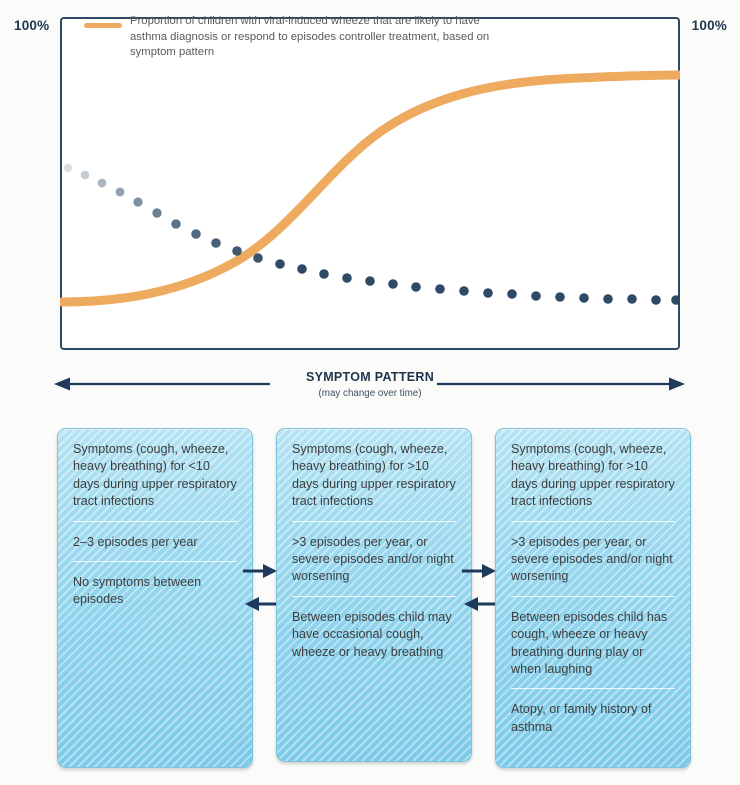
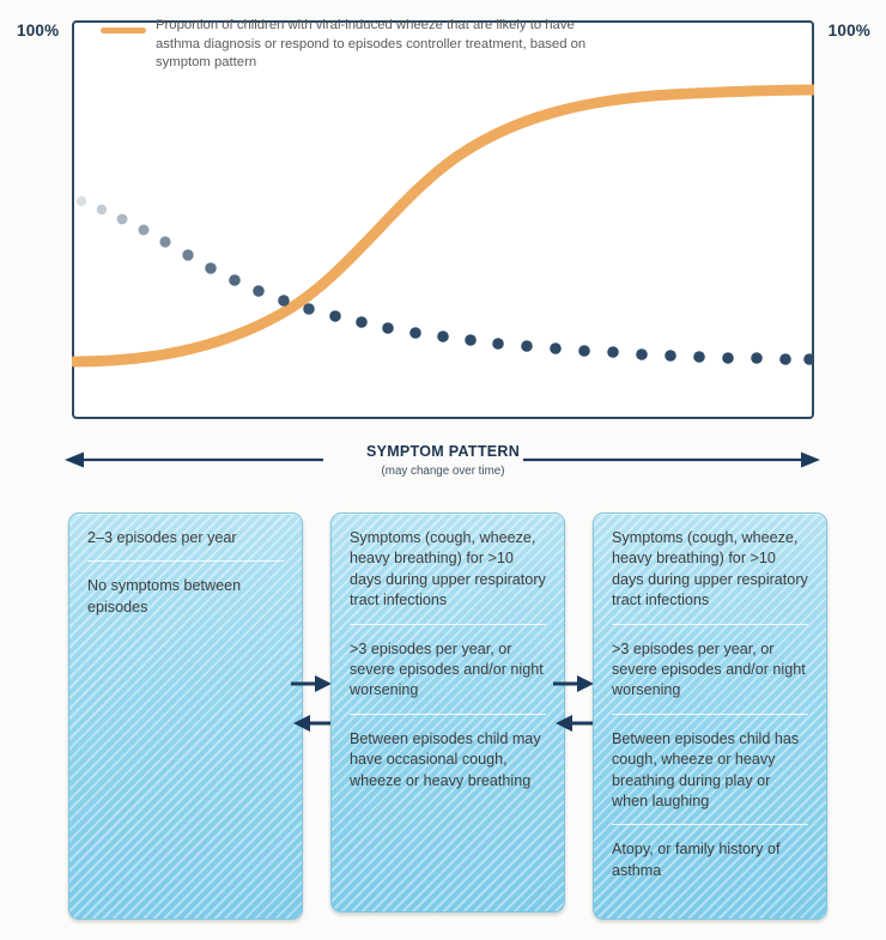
  100%
  100%
  Proportion of children with viral-induced wheeze that are likely to have asthma diagnosis or respond to episodes controller treatment, based on symptom pattern
  SYMPTOM PATTERN
  (may change over time)
- Symptoms (cough, wheeze, heavy breathing) for <10 days during upper respiratory tract infections
  2–3 episodes per year
  No symptoms between episodes
  Symptoms (cough, wheeze, heavy breathing) for >10 days during upper respiratory tract infections
  >3 episodes per year, or severe episodes and/or night worsening
  Between episodes child may have occasional cough, wheeze or heavy breathing
  Symptoms (cough, wheeze, heavy breathing) for >10 days during upper respiratory tract infections
  >3 episodes per year, or severe episodes and/or night worsening
  Between episodes child has cough, wheeze or heavy breathing during play or when laughing
  Atopy, or family history of asthma
